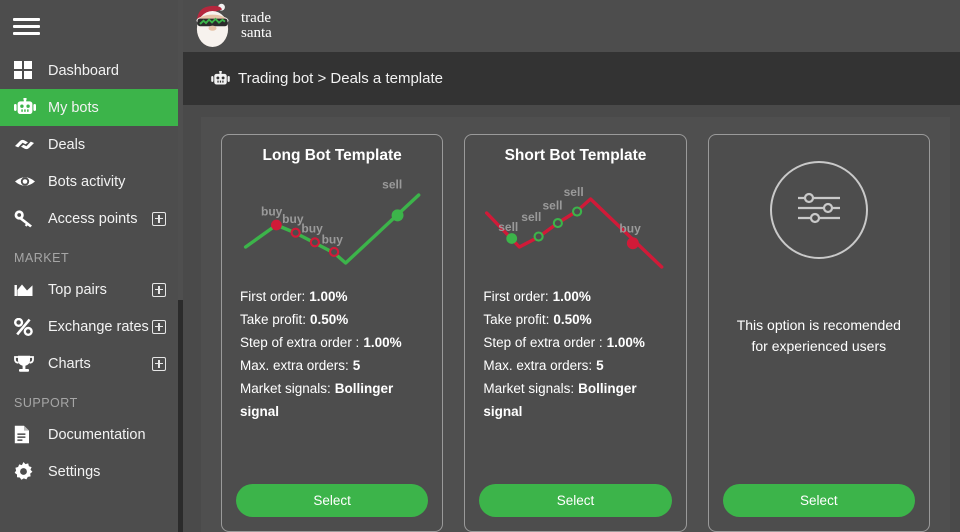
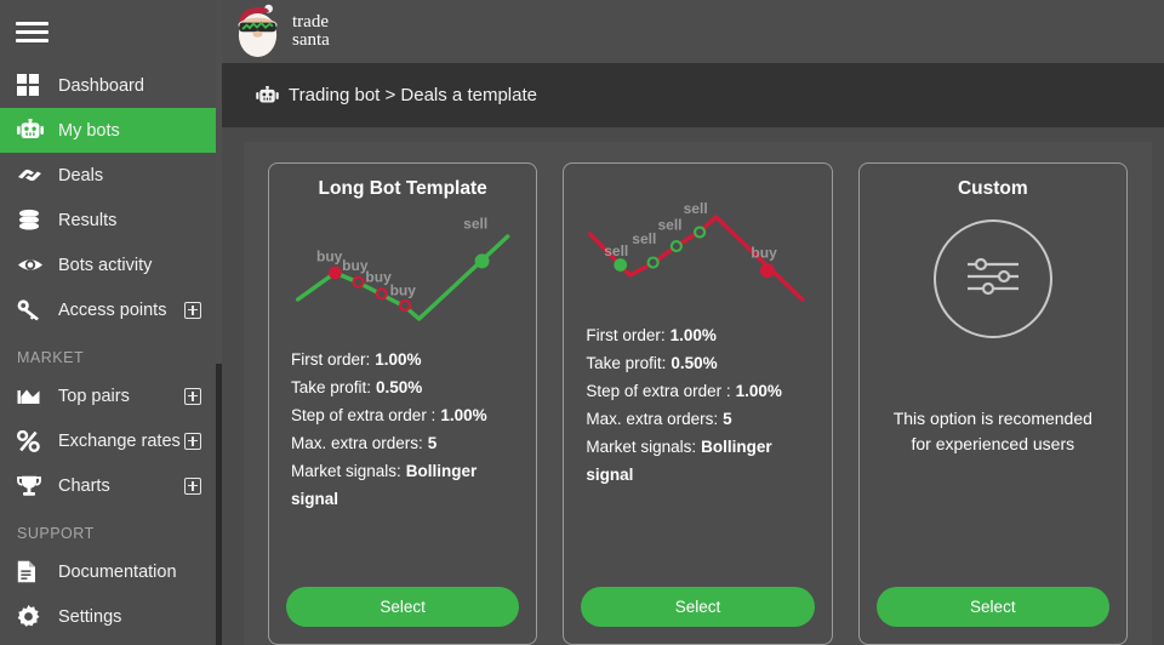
  Dashboard
  My bots
  Deals
+ Results
  Bots activity
  Access points
  MARKET
  Top pairs
  Exchange rates
  Charts
  SUPPORT
  Documentation
  Settings
  trade
  santa
  Trading bot > Deals a template
  Long Bot Template
  buy
  buy
  buy
  buy
  sell
  First order: 1.00%
  Take profit: 0.50%
  Step of extra order : 1.00%
  Max. extra orders: 5
  Market signals: Bollinger signal
  Select
- Short Bot Template
  sell
  sell
  sell
  sell
  buy
  First order: 1.00%
  Take profit: 0.50%
  Step of extra order : 1.00%
  Max. extra orders: 5
  Market signals: Bollinger signal
  Select
+ Custom
  This option is recomended
  for experienced users
  Select
